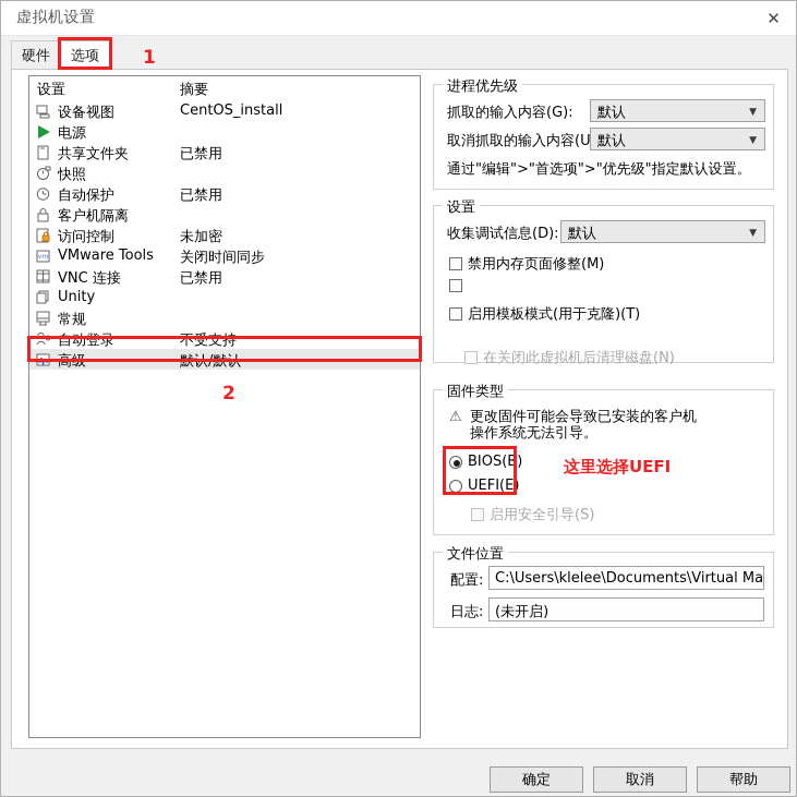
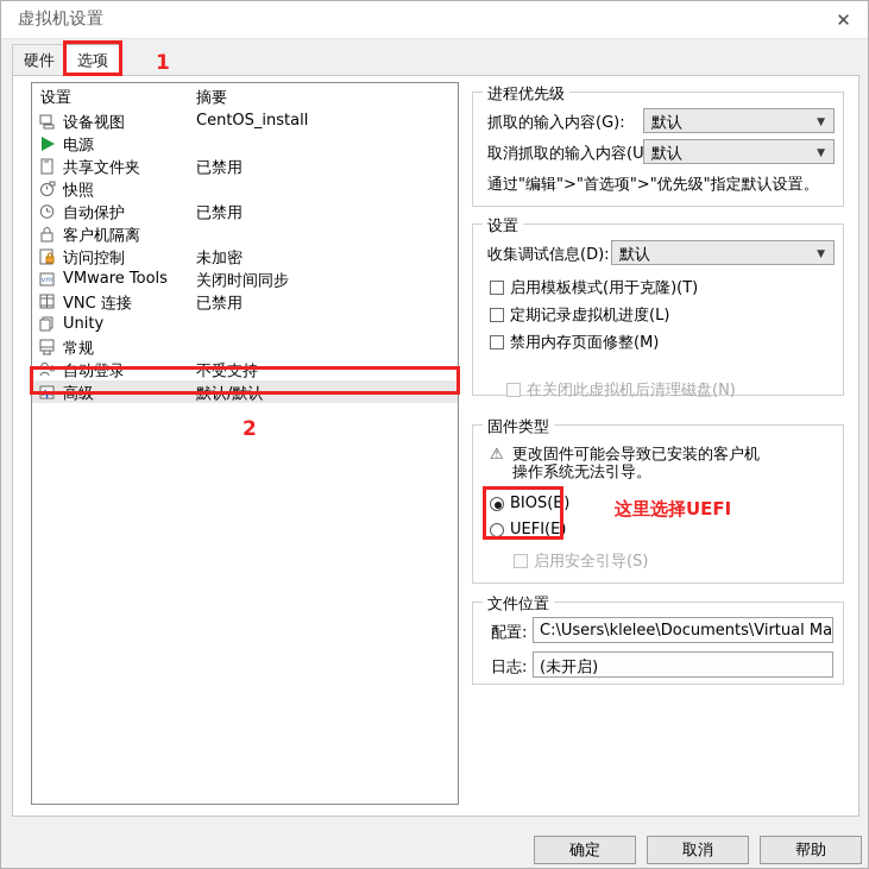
  虚拟机设置
  ✕
  硬件
  选项
  设置
  摘要
  设备视图
  CentOS_install
  电源
  共享文件夹
  已禁用
  快照
  自动保护
  已禁用
  客户机隔离
  访问控制
  未加密
  VMware Tools
  关闭时间同步
  VNC 连接
  已禁用
  Unity
  常规
  自动登录
  不受支持
  高级
  默认/默认
  进程优先级
  抓取的输入内容(G):
  默认
  ▼
  取消抓取的输入内容(U
  默认
  ▼
  通过"编辑">"首选项">"优先级"指定默认设置。
  设置
  收集调试信息(D):
  默认
  ▼
- 禁用内存页面修整(M)
+ 启用模板模式(用于克隆)(T)
+ 定期记录虚拟机进度(L)
- 启用模板模式(用于克隆)(T)
+ 禁用内存页面修整(M)
  在关闭此虚拟机后清理磁盘(N)
  固件类型
  ⚠
  更改固件可能会导致已安装的客户机
  操作系统无法引导。
  BIOS(B)
  UEFI(E)
  启用安全引导(S)
  文件位置
  配置:
  C:\Users\klelee\Documents\Virtual Ma
  日志:
  (未开启)
  确定
  取消
  帮助
  1
  2
  这里选择UEFI
